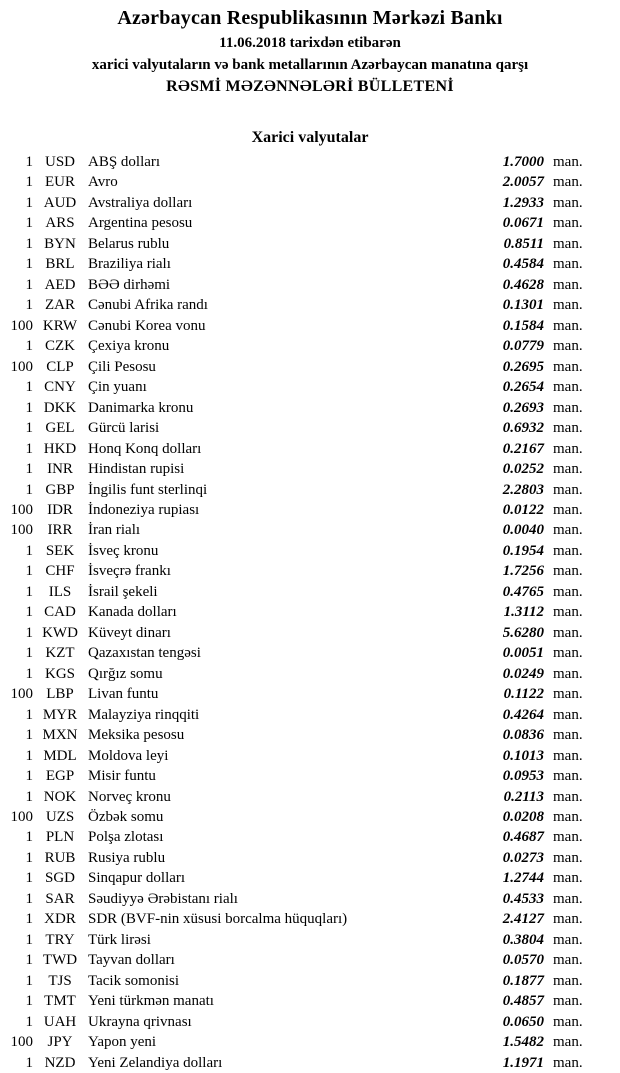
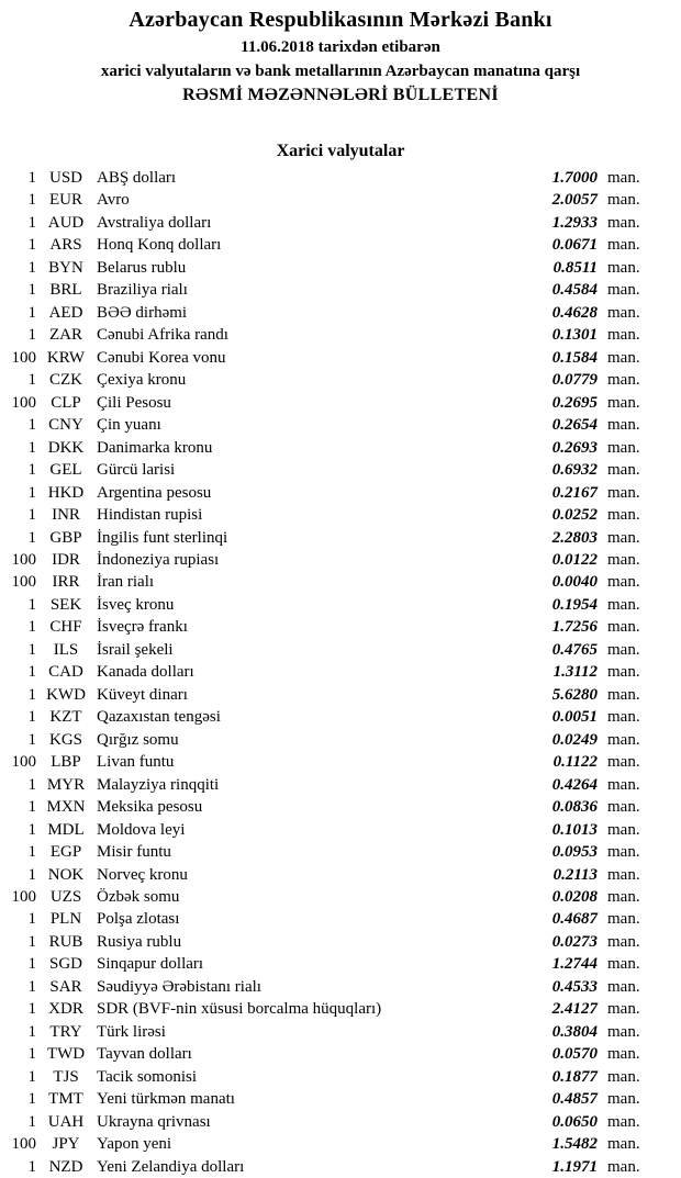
  Azərbaycan Respublikasının Mərkəzi Bankı
  11.06.2018 tarixdən etibarən
  xarici valyutaların və bank metallarının Azərbaycan manatına qarşı
  RƏSMİ MƏZƏNNƏLƏRİ BÜLLETENİ
  Xarici valyutalar
  1
  USD
  ABŞ dolları
  1.7000
  man.
  1
  EUR
  Avro
  2.0057
  man.
  1
  AUD
  Avstraliya dolları
  1.2933
  man.
  1
  ARS
- Argentina pesosu
+ Honq Konq dolları
  0.0671
  man.
  1
  BYN
  Belarus rublu
  0.8511
  man.
  1
  BRL
  Braziliya rialı
  0.4584
  man.
  1
  AED
  BƏƏ dirhəmi
  0.4628
  man.
  1
  ZAR
  Cənubi Afrika randı
  0.1301
  man.
  100
  KRW
  Cənubi Korea vonu
  0.1584
  man.
  1
  CZK
  Çexiya kronu
  0.0779
  man.
  100
  CLP
  Çili Pesosu
  0.2695
  man.
  1
  CNY
  Çin yuanı
  0.2654
  man.
  1
  DKK
  Danimarka kronu
  0.2693
  man.
  1
  GEL
  Gürcü larisi
  0.6932
  man.
  1
  HKD
- Honq Konq dolları
+ Argentina pesosu
  0.2167
  man.
  1
  INR
  Hindistan rupisi
  0.0252
  man.
  1
  GBP
  İngilis funt sterlinqi
  2.2803
  man.
  100
  IDR
  İndoneziya rupiası
  0.0122
  man.
  100
  IRR
  İran rialı
  0.0040
  man.
  1
  SEK
  İsveç kronu
  0.1954
  man.
  1
  CHF
  İsveçrə frankı
  1.7256
  man.
  1
  ILS
  İsrail şekeli
  0.4765
  man.
  1
  CAD
  Kanada dolları
  1.3112
  man.
  1
  KWD
  Küveyt dinarı
  5.6280
  man.
  1
  KZT
  Qazaxıstan tengəsi
  0.0051
  man.
  1
  KGS
  Qırğız somu
  0.0249
  man.
  100
  LBP
  Livan funtu
  0.1122
  man.
  1
  MYR
  Malayziya rinqqiti
  0.4264
  man.
  1
  MXN
  Meksika pesosu
  0.0836
  man.
  1
  MDL
  Moldova leyi
  0.1013
  man.
  1
  EGP
  Misir funtu
  0.0953
  man.
  1
  NOK
  Norveç kronu
  0.2113
  man.
  100
  UZS
  Özbək somu
  0.0208
  man.
  1
  PLN
  Polşa zlotası
  0.4687
  man.
  1
  RUB
  Rusiya rublu
  0.0273
  man.
  1
  SGD
  Sinqapur dolları
  1.2744
  man.
  1
  SAR
  Səudiyyə Ərəbistanı rialı
  0.4533
  man.
  1
  XDR
  SDR (BVF-nin xüsusi borcalma hüquqları)
  2.4127
  man.
  1
  TRY
  Türk lirəsi
  0.3804
  man.
  1
  TWD
  Tayvan dolları
  0.0570
  man.
  1
  TJS
  Tacik somonisi
  0.1877
  man.
  1
  TMT
  Yeni türkmən manatı
  0.4857
  man.
  1
  UAH
  Ukrayna qrivnası
  0.0650
  man.
  100
  JPY
  Yapon yeni
  1.5482
  man.
  1
  NZD
  Yeni Zelandiya dolları
  1.1971
  man.
